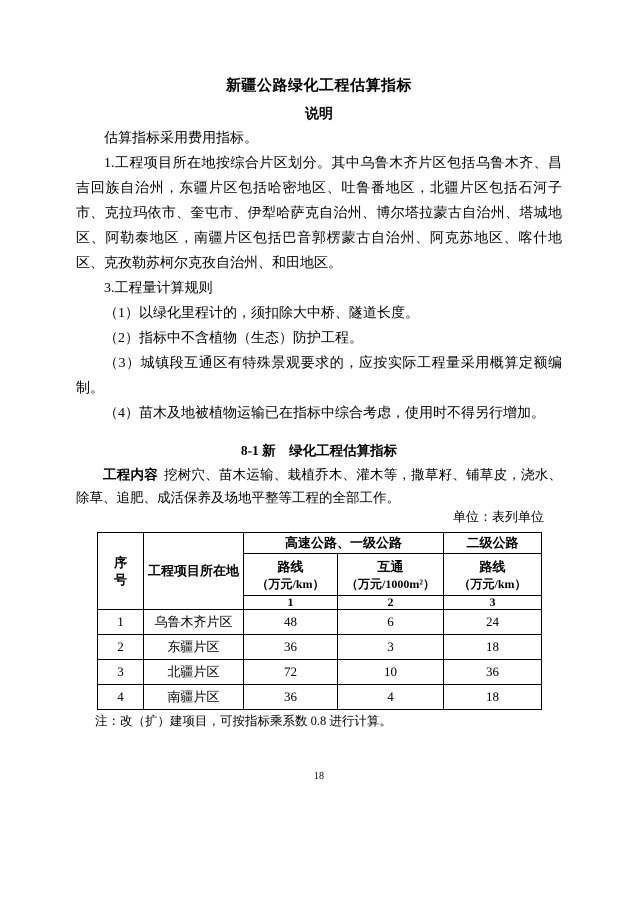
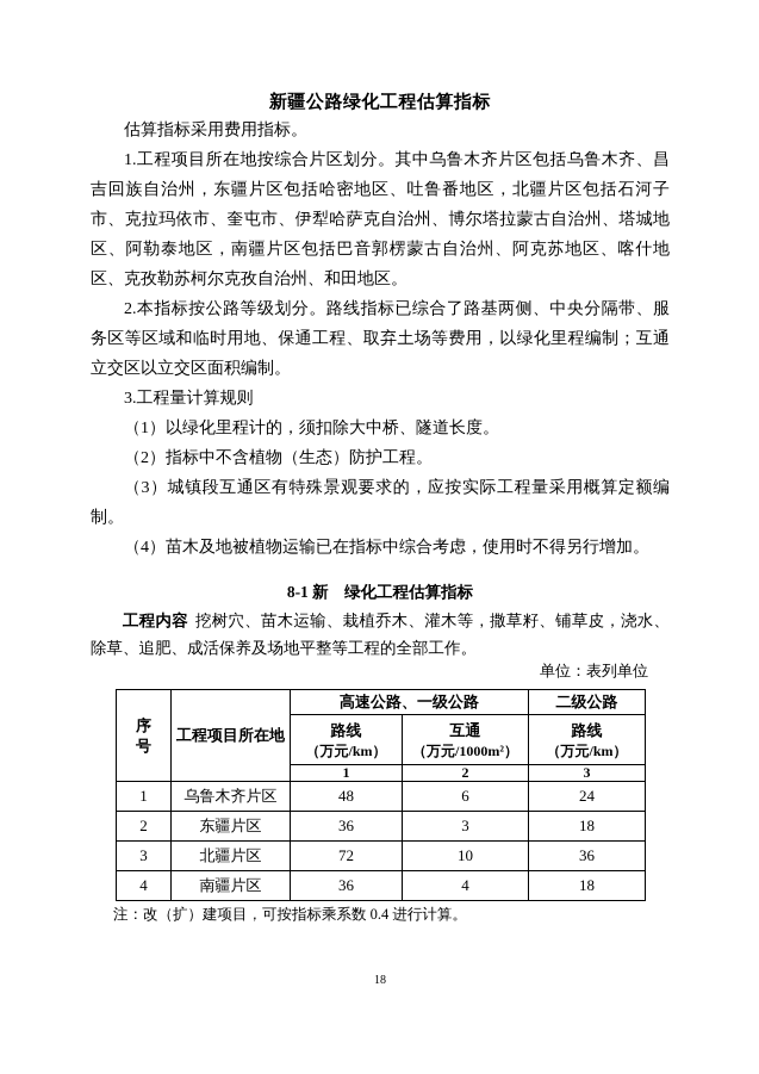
  新疆公路绿化工程估算指标
- 说明
  估算指标采用费用指标。
  1.工程项目所在地按综合片区划分。其中乌鲁木齐片区包括乌鲁木齐、昌吉回族自治州，东疆片区包括哈密地区、吐鲁番地区，北疆片区包括石河子市、克拉玛依市、奎屯市、伊犁哈萨克自治州、博尔塔拉蒙古自治州、塔城地区、阿勒泰地区，南疆片区包括巴音郭楞蒙古自治州、阿克苏地区、喀什地区、克孜勒苏柯尔克孜自治州、和田地区。
+ 2.本指标按公路等级划分。路线指标已综合了路基两侧、中央分隔带、服务区等区域和临时用地、保通工程、取弃土场等费用，以绿化里程编制；互通立交区以立交区面积编制。
  3.工程量计算规则
  （1）以绿化里程计的，须扣除大中桥、隧道长度。
  （2）指标中不含植物（生态）防护工程。
  （3）城镇段互通区有特殊景观要求的，应按实际工程量采用概算定额编制。
  （4）苗木及地被植物运输已在指标中综合考虑，使用时不得另行增加。
  8-1 新 绿化工程估算指标
  工程内容 挖树穴、苗木运输、栽植乔木、灌木等，撒草籽、铺草皮，浇水、除草、追肥、成活保养及场地平整等工程的全部工作。
  单位：表列单位
  序号	工程项目所在地	高速公路、一级公路	二级公路
  路线 （万元/km）	互通 （万元/1000m²）	路线 （万元/km）
  1	2	3
  1	乌鲁木齐片区	48	6	24
  2	东疆片区	36	3	18
  3	北疆片区	72	10	36
  4	南疆片区	36	4	18
- 注：改（扩）建项目，可按指标乘系数 0.8 进行计算。
+ 注：改（扩）建项目，可按指标乘系数 0.4 进行计算。
  18
